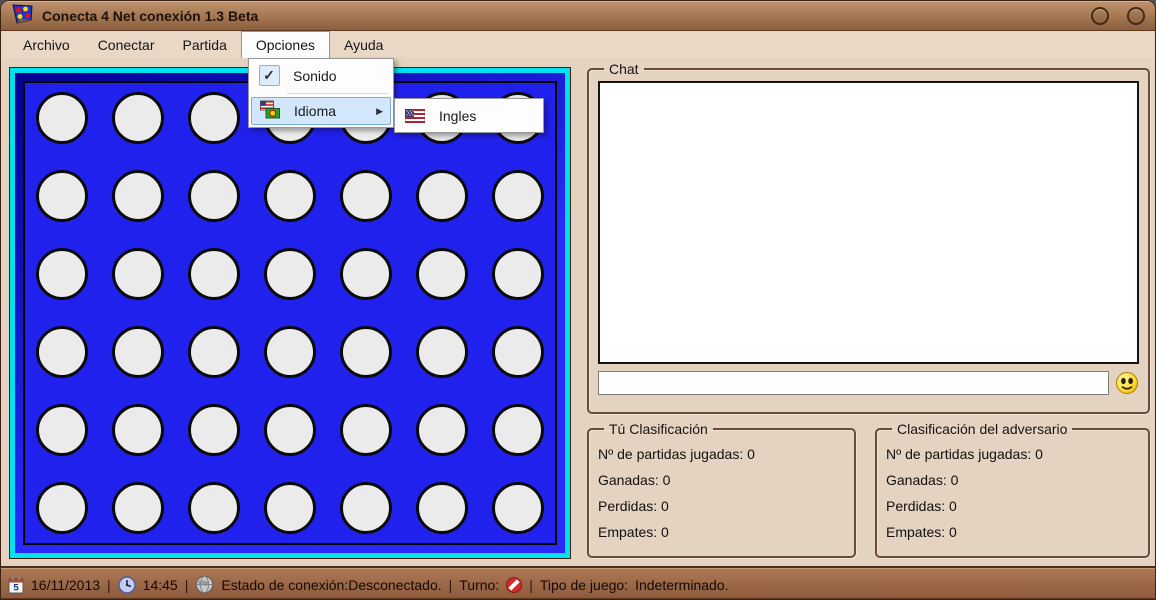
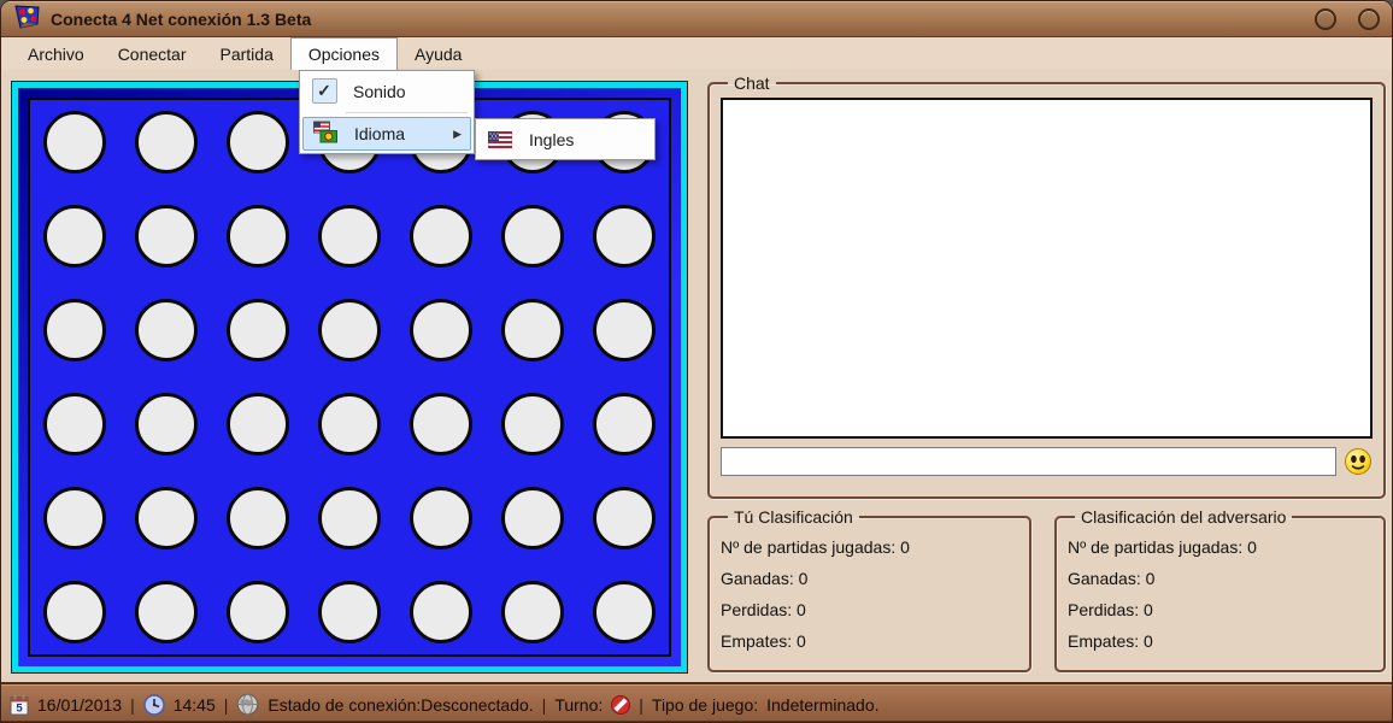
  Conecta 4 Net conexión 1.3 Beta
  Archivo
  Conectar
  Partida
  Opciones
  Ayuda
  Chat
  Tú Clasificación
  Nº de partidas jugadas: 0
  Ganadas: 0
  Perdidas: 0
  Empates: 0
  Clasificación del adversario
  Nº de partidas jugadas: 0
  Ganadas: 0
  Perdidas: 0
  Empates: 0
  5
- 16/11/2013
+ 16/01/2013
  |
  14:45
  |
  Estado de conexión:Desconectado.
  |
  Turno:
  |
  Tipo de juego:
  Indeterminado.
  ✓
  Sonido
  Idioma
  ▶
  Ingles
